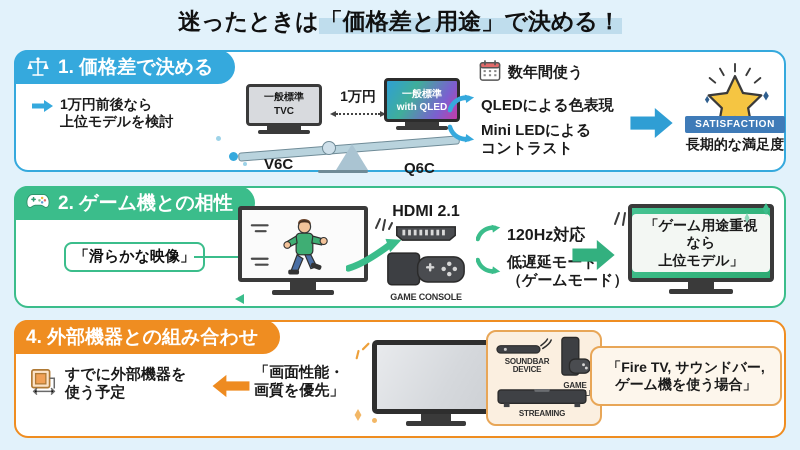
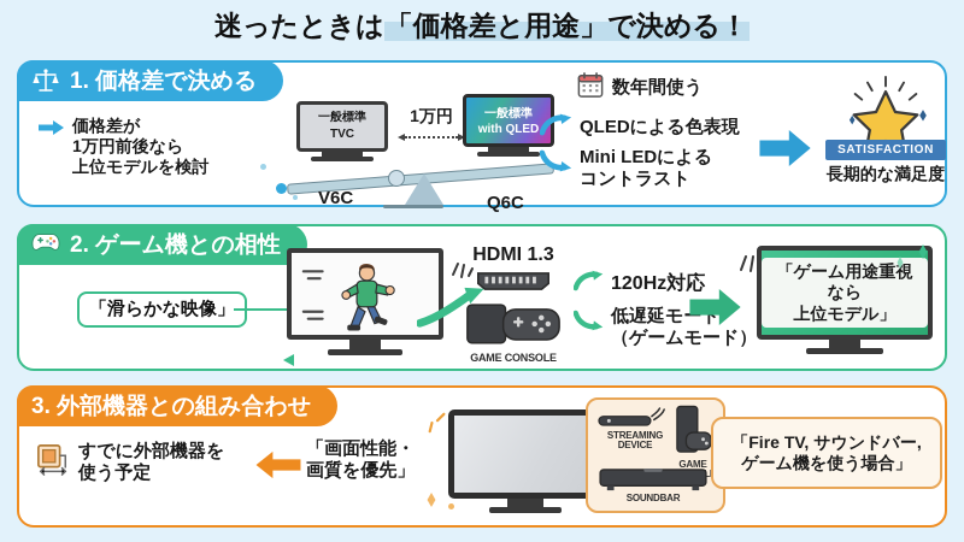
  迷ったときは「価格差と用途」で決める！
  1. 価格差で決める
+ 価格差が
  1万円前後なら
  上位モデルを検討
  一般標準
  TVC
  1万円
  一般標準
  with QLED
  V6C
  Q6C
  数年間使う
  QLEDによる色表現
  Mini LEDによる
  コントラスト
  SATISFACTION
  長期的な満足度
  2. ゲーム機との相性
  「滑らかな映像」
- HDMI 2.1
+ HDMI 1.3
  GAME CONSOLE
  120Hz対応
  低遅延モード
  （ゲームモード）
  「ゲーム用途重視なら
  上位モデル」
- 4. 外部機器との組み合わせ
+ 3. 外部機器との組み合わせ
  すでに外部機器を
  使う予定
  「画面性能・
  画質を優先」
- SOUNDBAR
+ STREAMING
  DEVICE
  GAME
- STREAMING
+ SOUNDBAR
  「Fire TV, サウンドバー,
  ゲーム機を使う場合」
